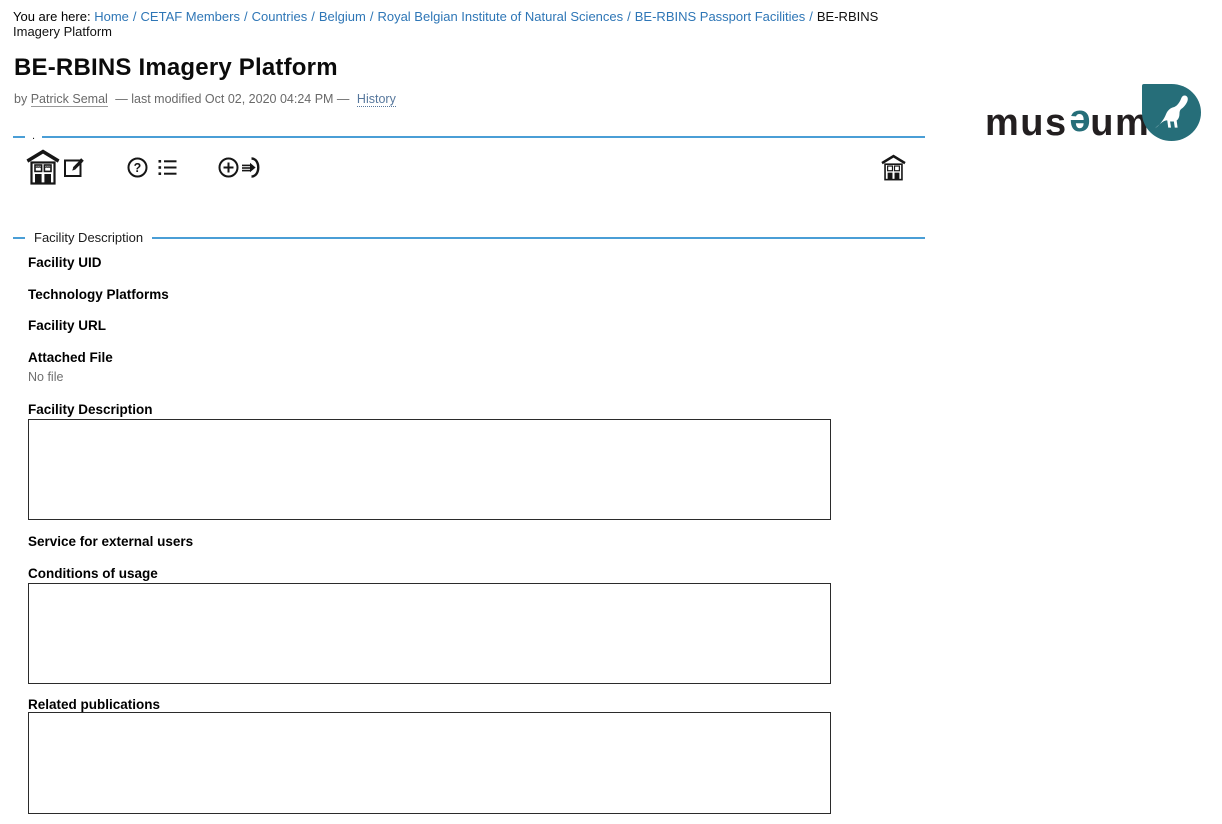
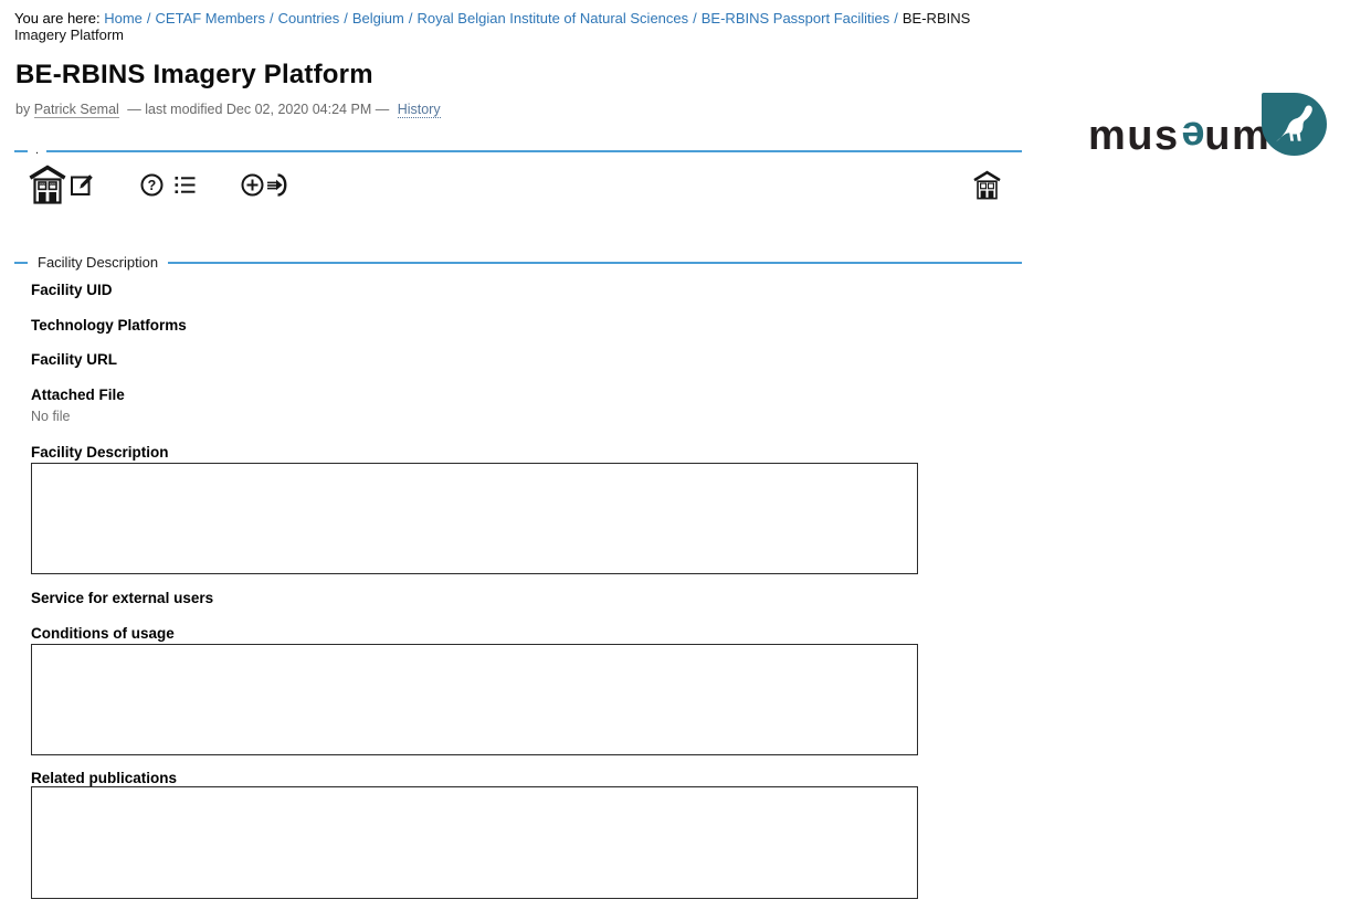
  You are here: Home / CETAF Members / Countries / Belgium / Royal Belgian Institute of Natural Sciences / BE-RBINS Passport Facilities / BE-RBINS Imagery Platform
  BE-RBINS Imagery Platform
- by Patrick Semal — last modified Oct 02, 2020 04:24 PM — History
+ by Patrick Semal — last modified Dec 02, 2020 04:24 PM — History
  .
  ?
  Facility Description
  Facility UID
  Technology Platforms
  Facility URL
  Attached File
  No file
  Facility Description
  Service for external users
  Conditions of usage
  Related publications
